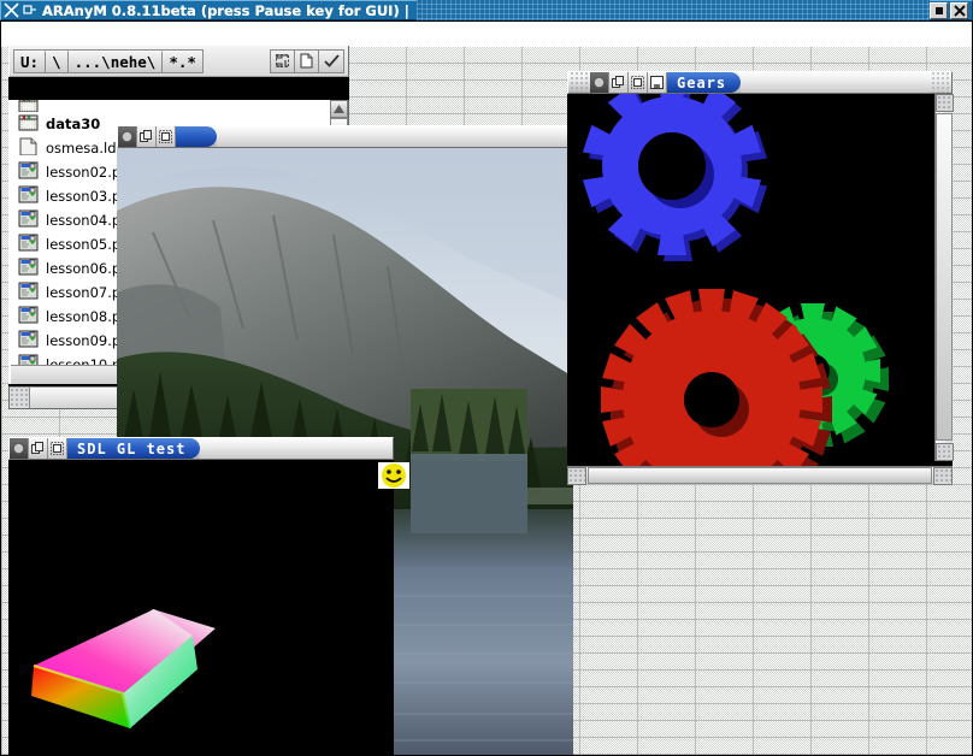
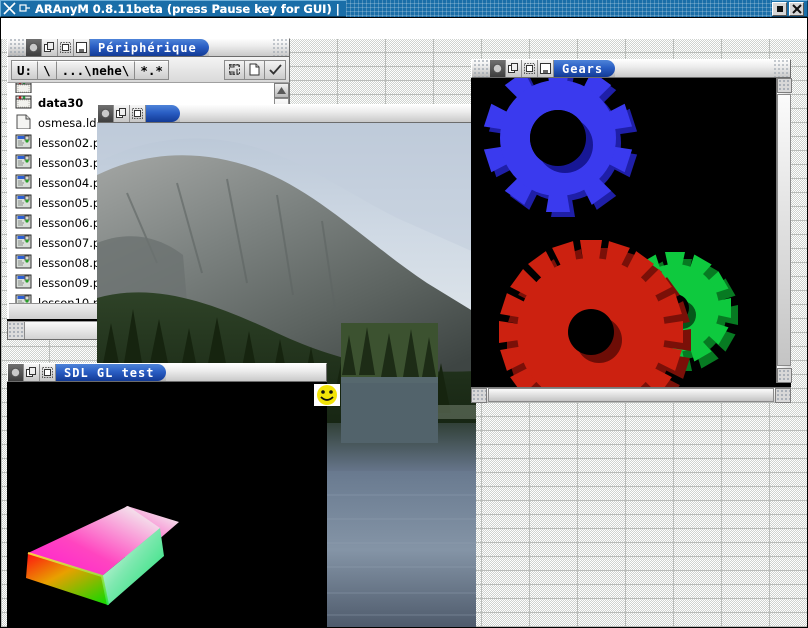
  ARAnyM 0.8.11beta (press Pause key for GUI) |
+ Périphérique
  U:
  \
  ...\nehe\
  *.*
  data30
  osmesa.ld
  lesson02.
  lesson03.
  lesson04.
  lesson05.
  lesson06.
  lesson07.
  lesson08.
  lesson09.
  Gears
  SDL GL test
